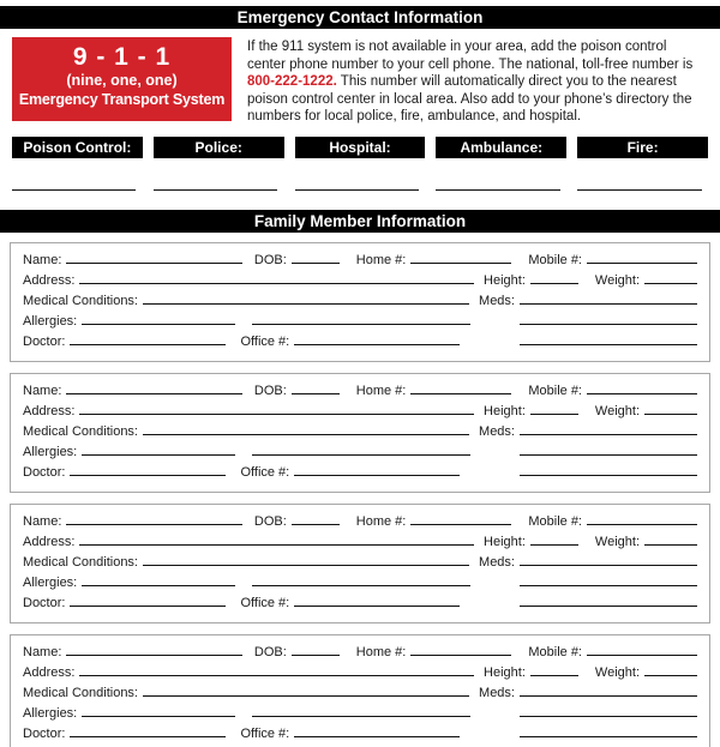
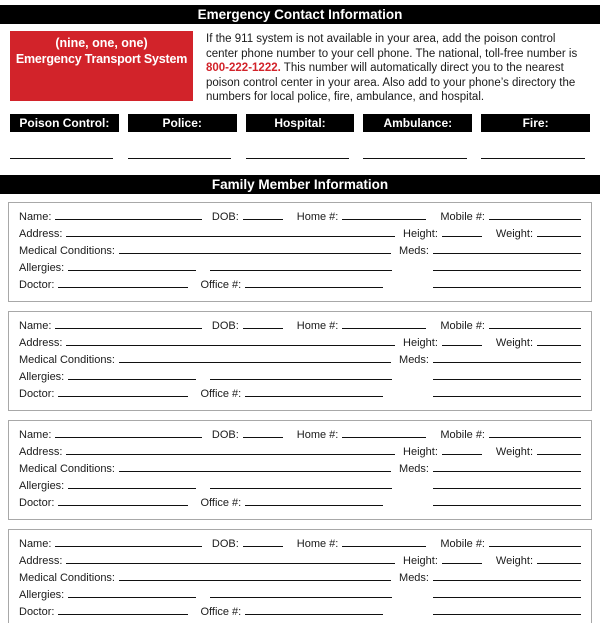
  Emergency Contact Information
- 9 - 1 - 1
  (nine, one, one)
  Emergency Transport System
- If the 911 system is not available in your area, add the poison control center phone number to your cell phone. The national, toll-free number is 800-222-1222. This number will automatically direct you to the nearest poison control center in local area. Also add to your phone’s directory the numbers for local police, fire, ambulance, and hospital.
+ If the 911 system is not available in your area, add the poison control center phone number to your cell phone. The national, toll-free number is 800-222-1222. This number will automatically direct you to the nearest poison control center in your area. Also add to your phone’s directory the numbers for local police, fire, ambulance, and hospital.
  Poison Control:
  Police:
  Hospital:
  Ambulance:
  Fire:
  Family Member Information
  Name:
  DOB:
  Home #:
  Mobile #:
  Address:
  Height:
  Weight:
  Medical Conditions:
  Meds:
  Allergies:
  Doctor:
  Office #:
  Name:
  DOB:
  Home #:
  Mobile #:
  Address:
  Height:
  Weight:
  Medical Conditions:
  Meds:
  Allergies:
  Doctor:
  Office #:
  Name:
  DOB:
  Home #:
  Mobile #:
  Address:
  Height:
  Weight:
  Medical Conditions:
  Meds:
  Allergies:
  Doctor:
  Office #:
  Name:
  DOB:
  Home #:
  Mobile #:
  Address:
  Height:
  Weight:
  Medical Conditions:
  Meds:
  Allergies:
  Doctor:
  Office #:
